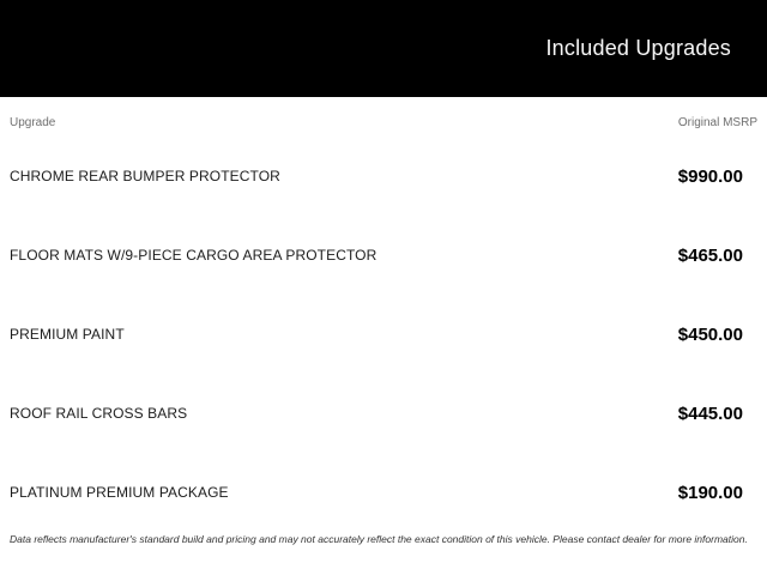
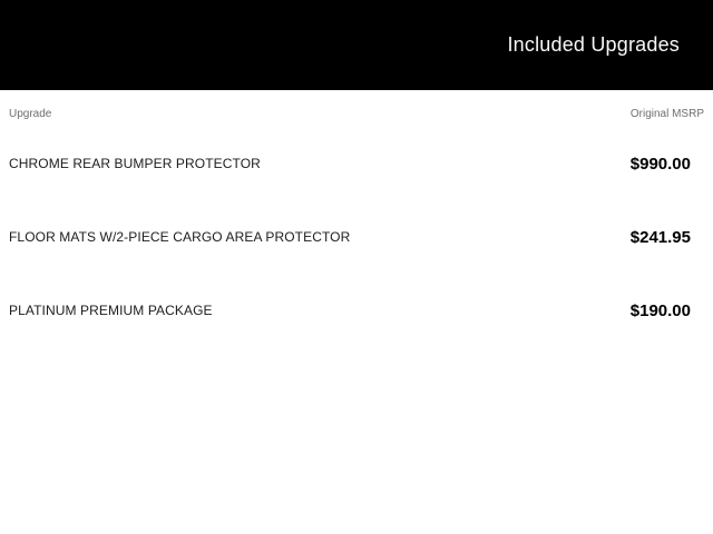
  Included Upgrades
  Upgrade
  Original MSRP
  CHROME REAR BUMPER PROTECTOR
  $990.00
- FLOOR MATS W/9-PIECE CARGO AREA PROTECTOR
+ FLOOR MATS W/2-PIECE CARGO AREA PROTECTOR
- $465.00
+ $241.95
- PREMIUM PAINT
- $450.00
- ROOF RAIL CROSS BARS
- $445.00
  PLATINUM PREMIUM PACKAGE
  $190.00
- Data reflects manufacturer's standard build and pricing and may not accurately reflect the exact condition of this vehicle. Please contact dealer for more information.
